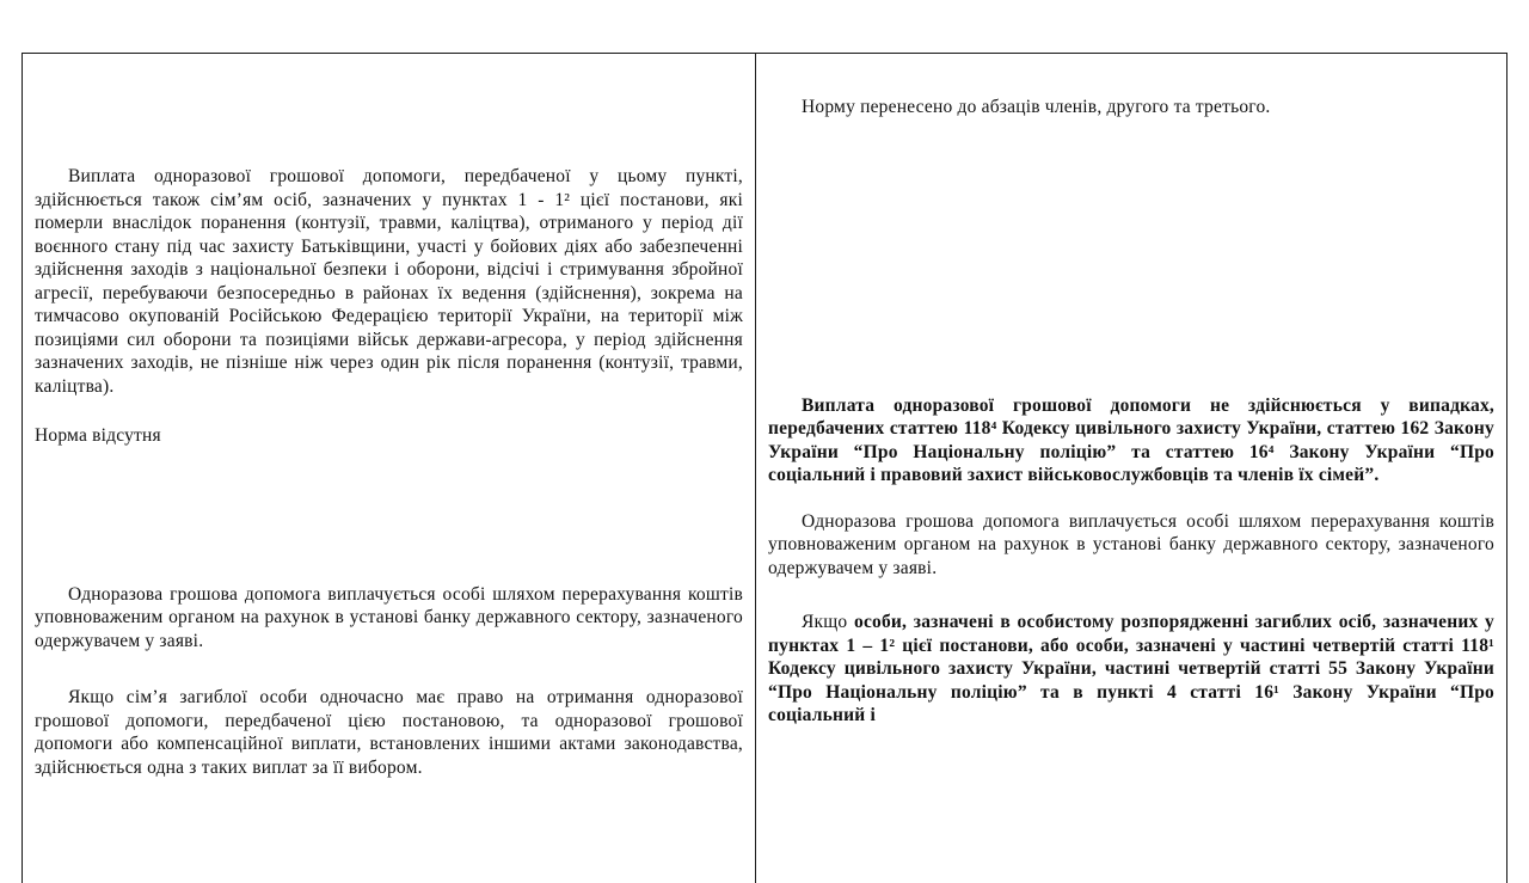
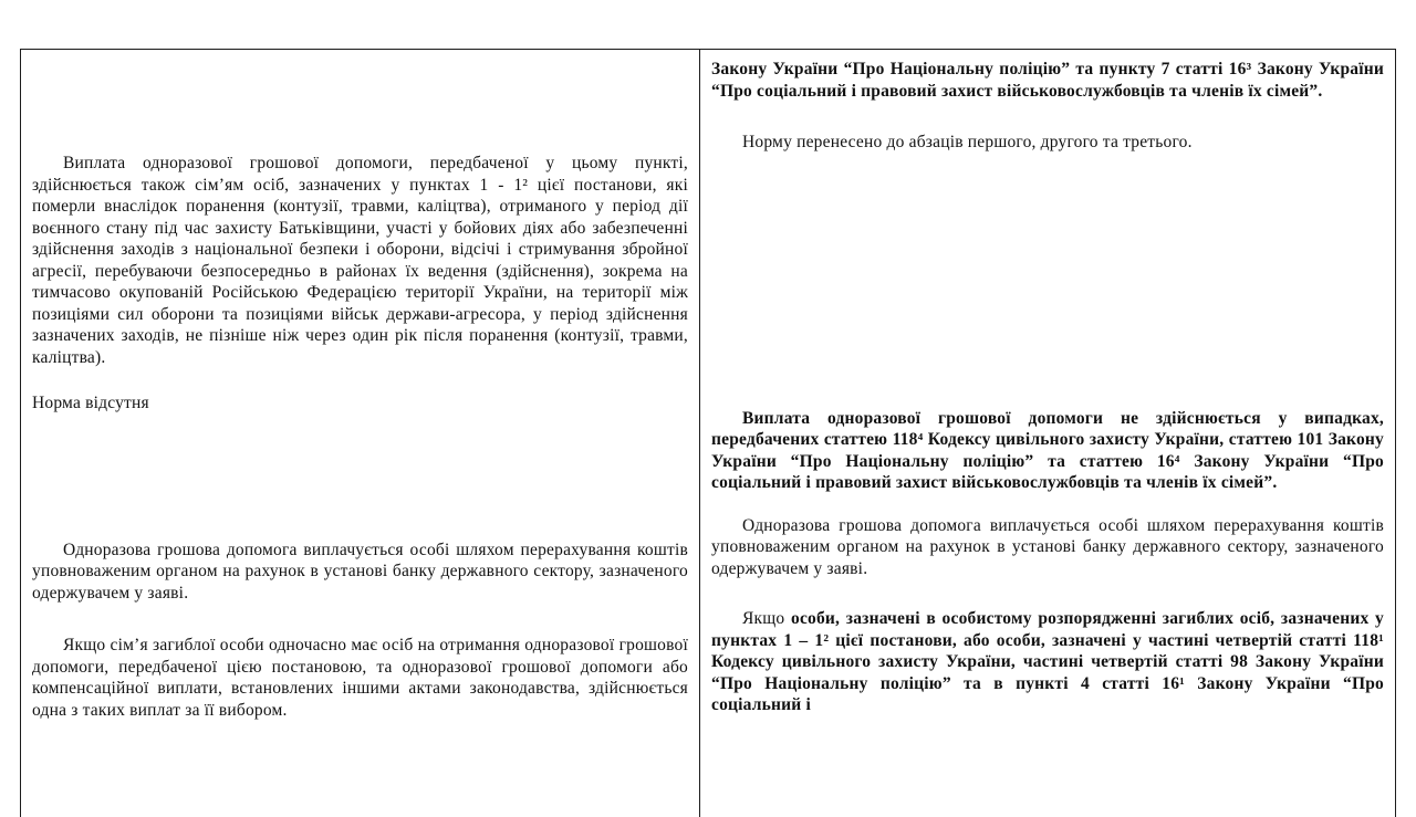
  Виплата одноразової грошової допомоги, передбаченої у цьому пункті, здійснюється також сім’ям осіб, зазначених у пунктах 1 - 1² цієї постанови, які померли внаслідок поранення (контузії, травми, каліцтва), отриманого у період дії воєнного стану під час захисту Батьківщини, участі у бойових діях або забезпеченні здійснення заходів з національної безпеки і оборони, відсічі і стримування збройної агресії, перебуваючи безпосередньо в районах їх ведення (здійснення), зокрема на тимчасово окупованій Російською Федерацією території України, на території між позиціями сил оборони та позиціями військ держави-агресора, у період здійснення зазначених заходів, не пізніше ніж через один рік після поранення (контузії, травми, каліцтва).
  Норма відсутня
  Одноразова грошова допомога виплачується особі шляхом перерахування коштів уповноваженим органом на рахунок в установі банку державного сектору, зазначеного одержувачем у заяві.
- Якщо сім’я загиблої особи одночасно має право на отримання одноразової грошової допомоги, передбаченої цією постановою, та одноразової грошової допомоги або компенсаційної виплати, встановлених іншими актами законодавства, здійснюється одна з таких виплат за її вибором.
+ Якщо сім’я загиблої особи одночасно має осіб на отримання одноразової грошової допомоги, передбаченої цією постановою, та одноразової грошової допомоги або компенсаційної виплати, встановлених іншими актами законодавства, здійснюється одна з таких виплат за її вибором.
+ Закону України “Про Національну поліцію” та пункту 7 статті 16³ Закону України “Про соціальний і правовий захист військовослужбовців та членів їх сімей”.
- Норму перенесено до абзаців членів, другого та третього.
+ Норму перенесено до абзаців першого, другого та третього.
- Виплата одноразової грошової допомоги не здійснюється у випадках, передбачених статтею 118⁴ Кодексу цивільного захисту України, статтею 162 Закону України “Про Національну поліцію” та статтею 16⁴ Закону України “Про соціальний і правовий захист військовослужбовців та членів їх сімей”.
+ Виплата одноразової грошової допомоги не здійснюється у випадках, передбачених статтею 118⁴ Кодексу цивільного захисту України, статтею 101 Закону України “Про Національну поліцію” та статтею 16⁴ Закону України “Про соціальний і правовий захист військовослужбовців та членів їх сімей”.
  Одноразова грошова допомога виплачується особі шляхом перерахування коштів уповноваженим органом на рахунок в установі банку державного сектору, зазначеного одержувачем у заяві.
- Якщо особи, зазначені в особистому розпорядженні загиблих осіб, зазначених у пунктах 1 – 1² цієї постанови, або особи, зазначені у частині четвертій статті 118¹ Кодексу цивільного захисту України, частині четвертій статті 55 Закону України “Про Національну поліцію” та в пункті 4 статті 16¹ Закону України “Про соціальний і
+ Якщо особи, зазначені в особистому розпорядженні загиблих осіб, зазначених у пунктах 1 – 1² цієї постанови, або особи, зазначені у частині четвертій статті 118¹ Кодексу цивільного захисту України, частині четвертій статті 98 Закону України “Про Національну поліцію” та в пункті 4 статті 16¹ Закону України “Про соціальний і
